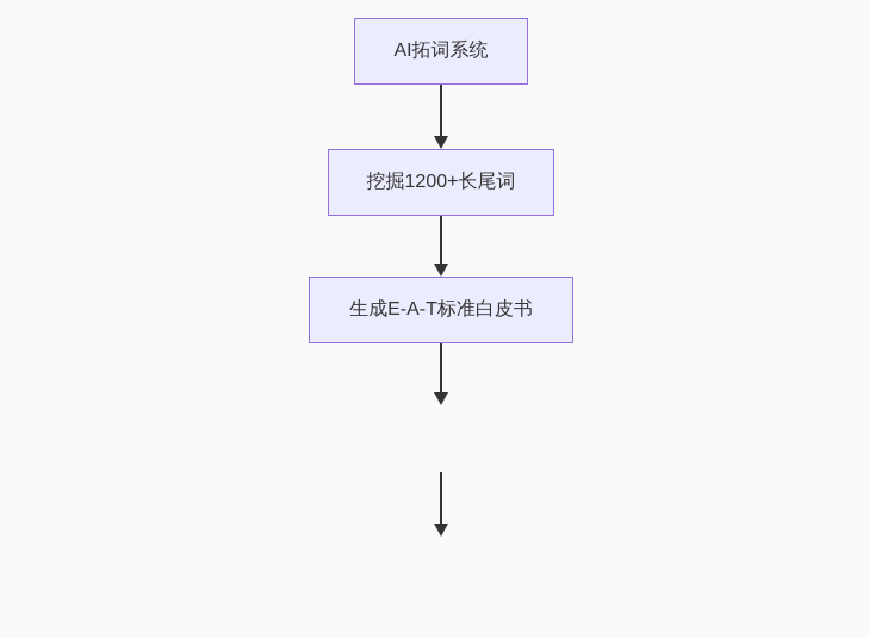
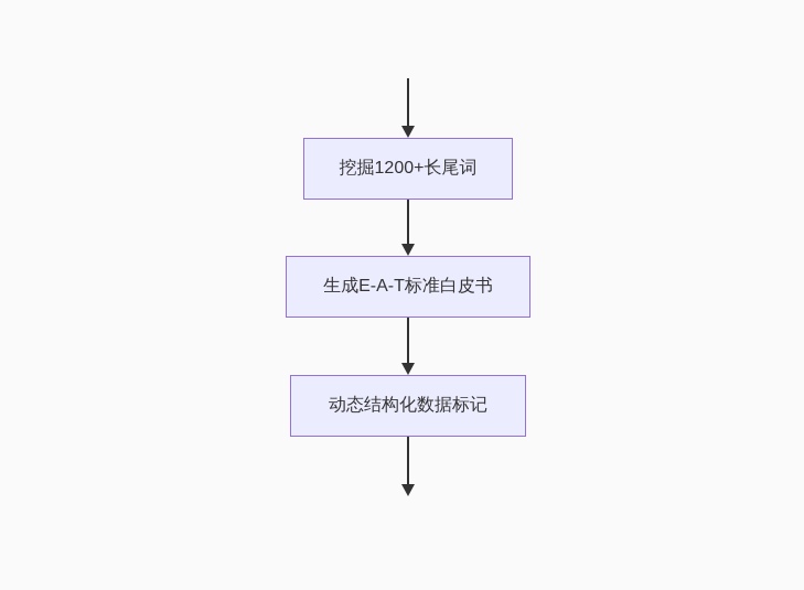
- AI拓词系统
  挖掘1200+长尾词
  生成E-A-T标准白皮书
+ 动态结构化数据标记
